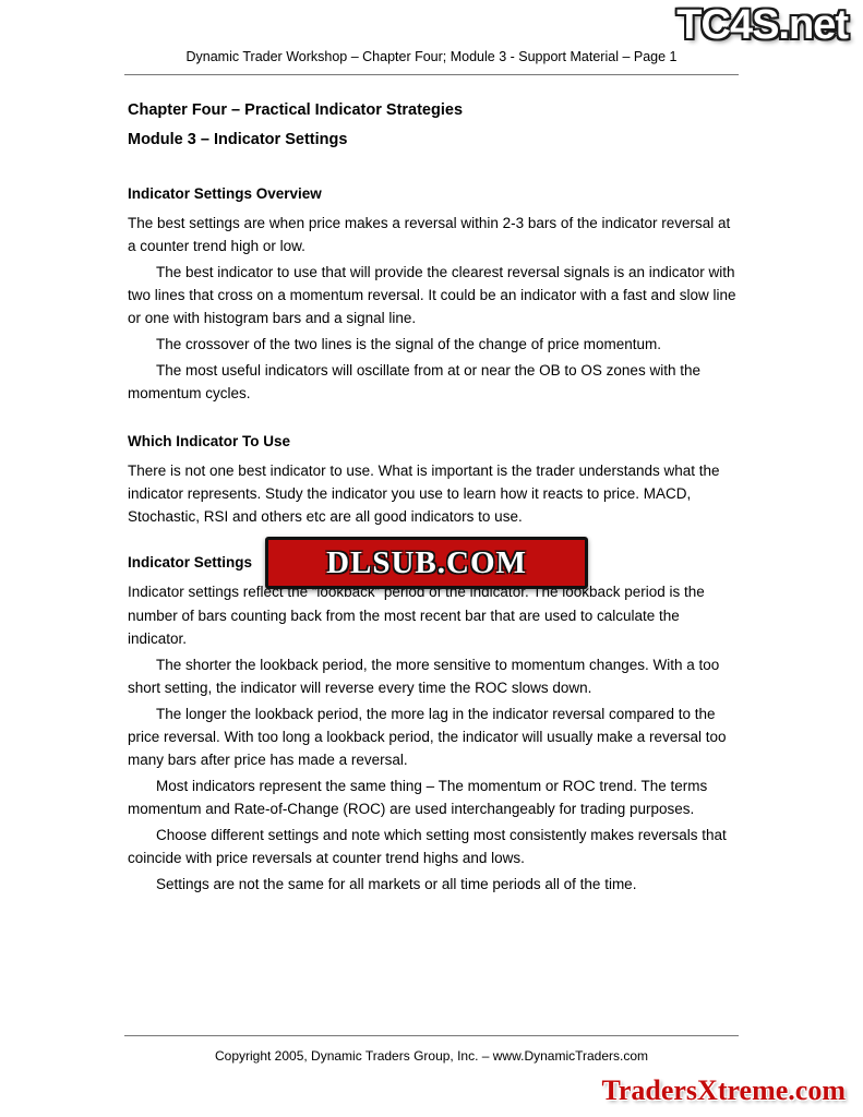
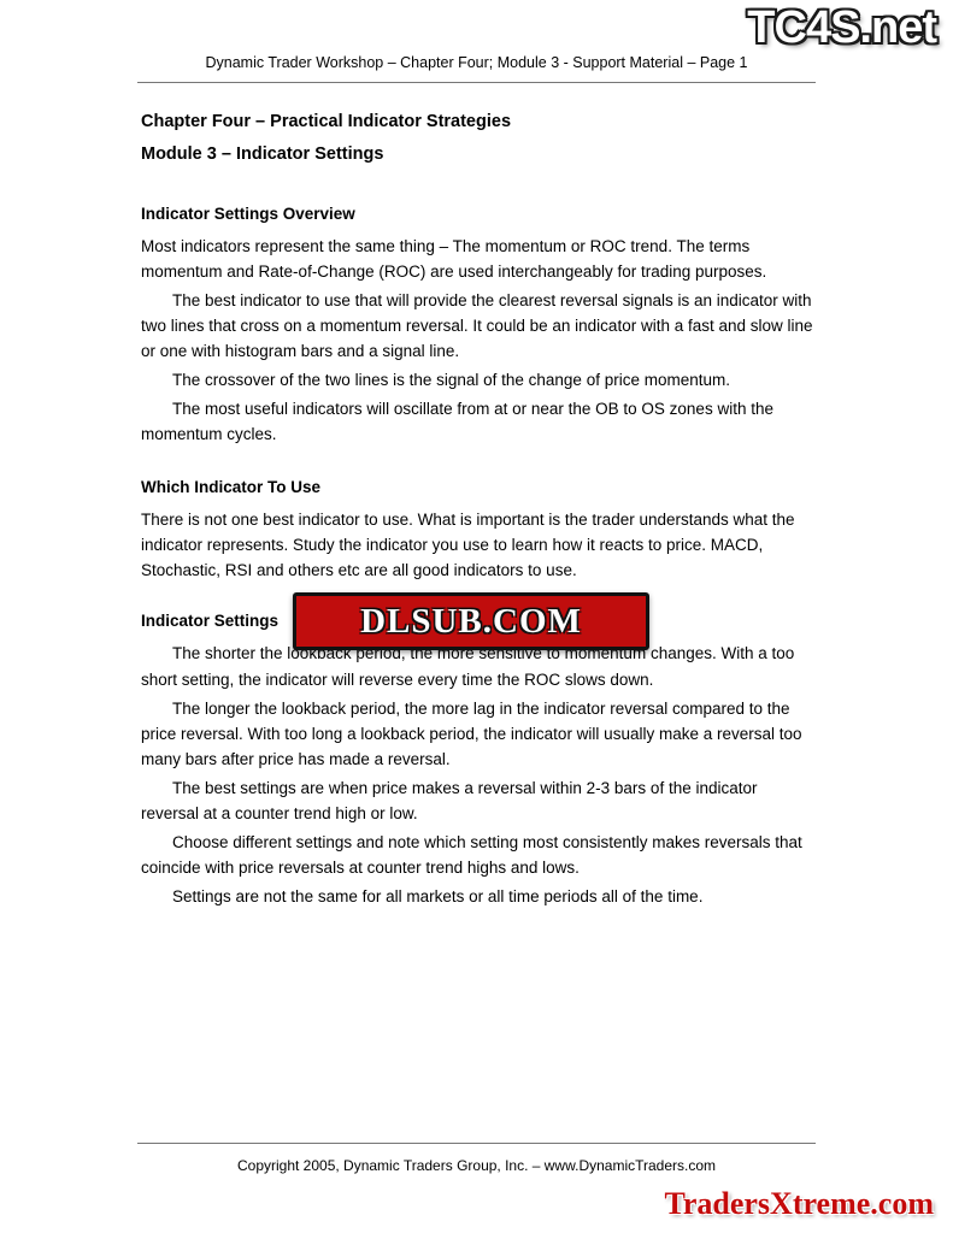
  TC4S.net
  Dynamic Trader Workshop – Chapter Four; Module 3 - Support Material – Page 1
  Chapter Four – Practical Indicator Strategies
  Module 3 – Indicator Settings
  Indicator Settings Overview
- The best settings are when price makes a reversal within 2-3 bars of the indicator reversal at a counter trend high or low.
+ Most indicators represent the same thing – The momentum or ROC trend. The terms momentum and Rate-of-Change (ROC) are used interchangeably for trading purposes.
  The best indicator to use that will provide the clearest reversal signals is an indicator with two lines that cross on a momentum reversal. It could be an indicator with a fast and slow line or one with histogram bars and a signal line.
  The crossover of the two lines is the signal of the change of price momentum.
  The most useful indicators will oscillate from at or near the OB to OS zones with the momentum cycles.
  Which Indicator To Use
  There is not one best indicator to use. What is important is the trader understands what the indicator represents. Study the indicator you use to learn how it reacts to price. MACD, Stochastic, RSI and others etc are all good indicators to use.
  Indicator Settings
- Indicator settings reflect the “lookback” period of the indicator. The lookback period is the number of bars counting back from the most recent bar that are used to calculate the indicator.
  The shorter the lookback period, the more sensitive to momentum changes. With a too short setting, the indicator will reverse every time the ROC slows down.
  The longer the lookback period, the more lag in the indicator reversal compared to the price reversal. With too long a lookback period, the indicator will usually make a reversal too many bars after price has made a reversal.
- Most indicators represent the same thing – The momentum or ROC trend. The terms momentum and Rate-of-Change (ROC) are used interchangeably for trading purposes.
+ The best settings are when price makes a reversal within 2-3 bars of the indicator reversal at a counter trend high or low.
  Choose different settings and note which setting most consistently makes reversals that coincide with price reversals at counter trend highs and lows.
  Settings are not the same for all markets or all time periods all of the time.
  DLSUB.COM
  Copyright 2005, Dynamic Traders Group, Inc. – www.DynamicTraders.com
  TradersXtreme.com
